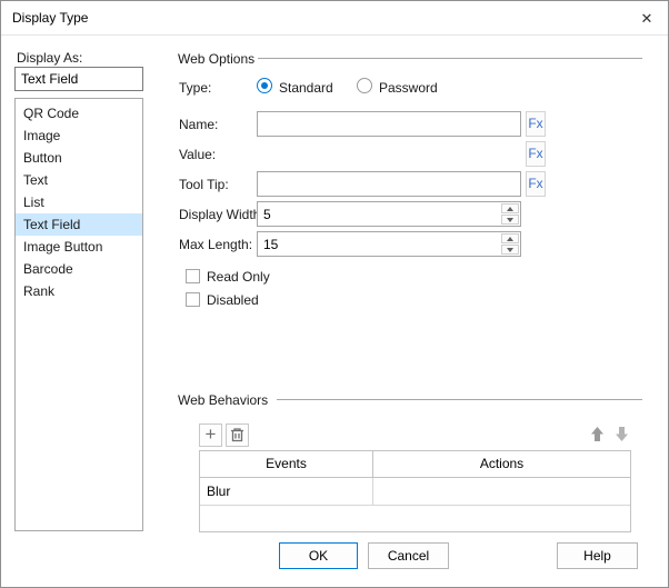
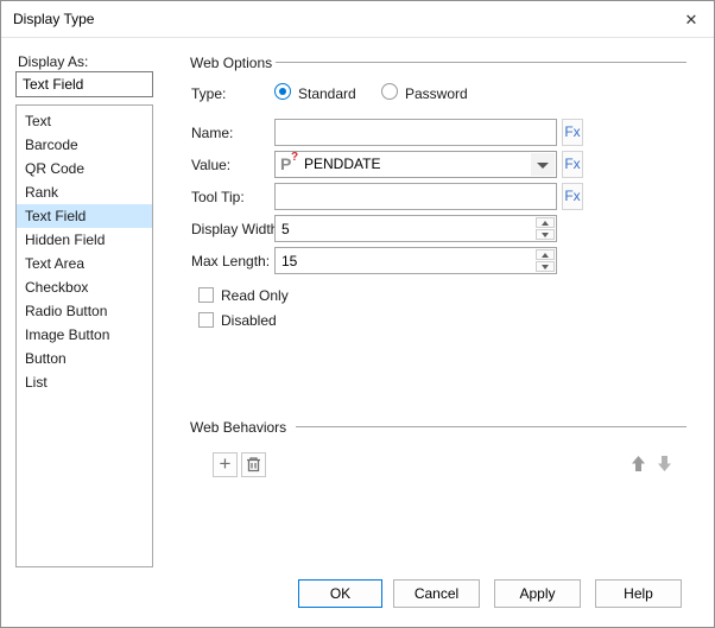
  Display Type
  ✕
  Display As:
  Text Field
- QR Code
+ Text
- Image
- Button
+ Barcode
- Text
+ QR Code
- List
+ Rank
  Text Field
+ Hidden Field
+ Text Area
+ Checkbox
+ Radio Button
  Image Button
- Barcode
+ Button
- Rank
+ List
  Web Options
  Type:
  Standard
  Password
  Name:
  Fx
  Value:
+ P
+ ?
+ PENDDATE
  Fx
  Tool Tip:
  Fx
  Display Widt
  5
  Max Length:
  15
  Read Only
  Disabled
  Web Behaviors
  +
- Events
- Actions
- Blur
  OK
  Cancel
+ Apply
  Help
